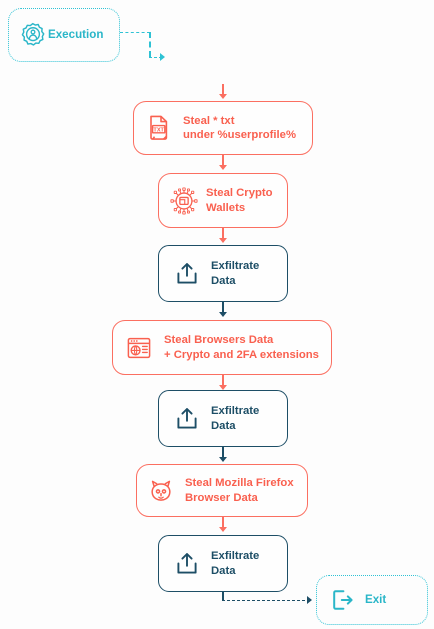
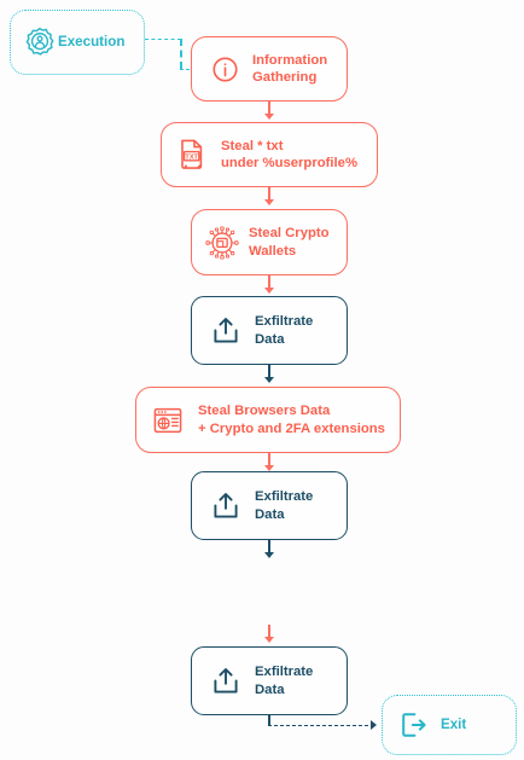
  Execution
+ Information
+ Gathering
  Steal * txt
  under %userprofile%
  Steal Crypto
  Wallets
  Exfiltrate
  Data
  Steal Browsers Data
  + Crypto and 2FA extensions
  Exfiltrate
  Data
- Steal Mozilla Firefox
- Browser Data
  Exfiltrate
  Data
  Exit
